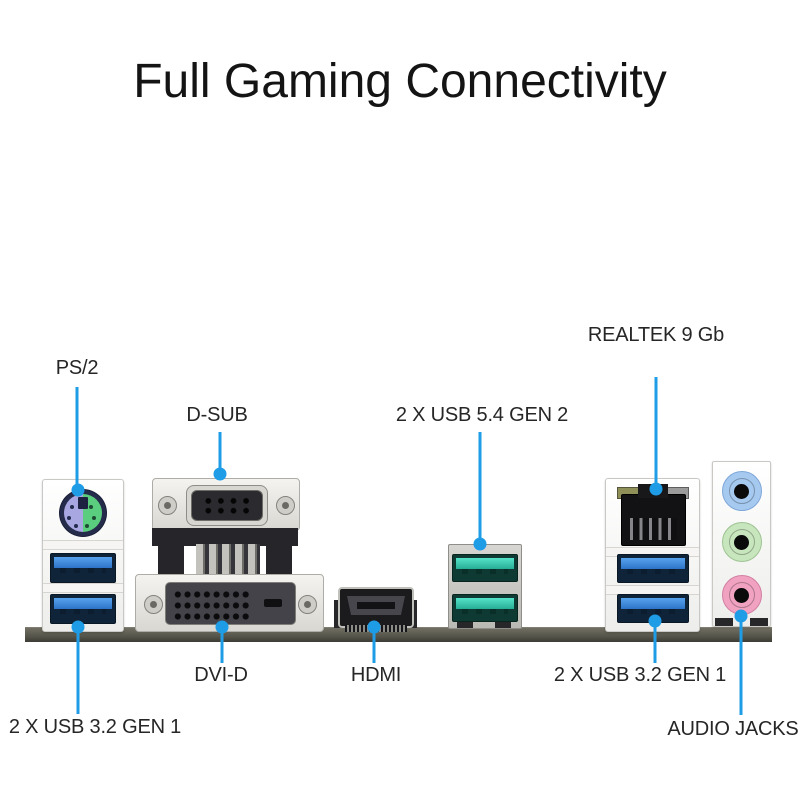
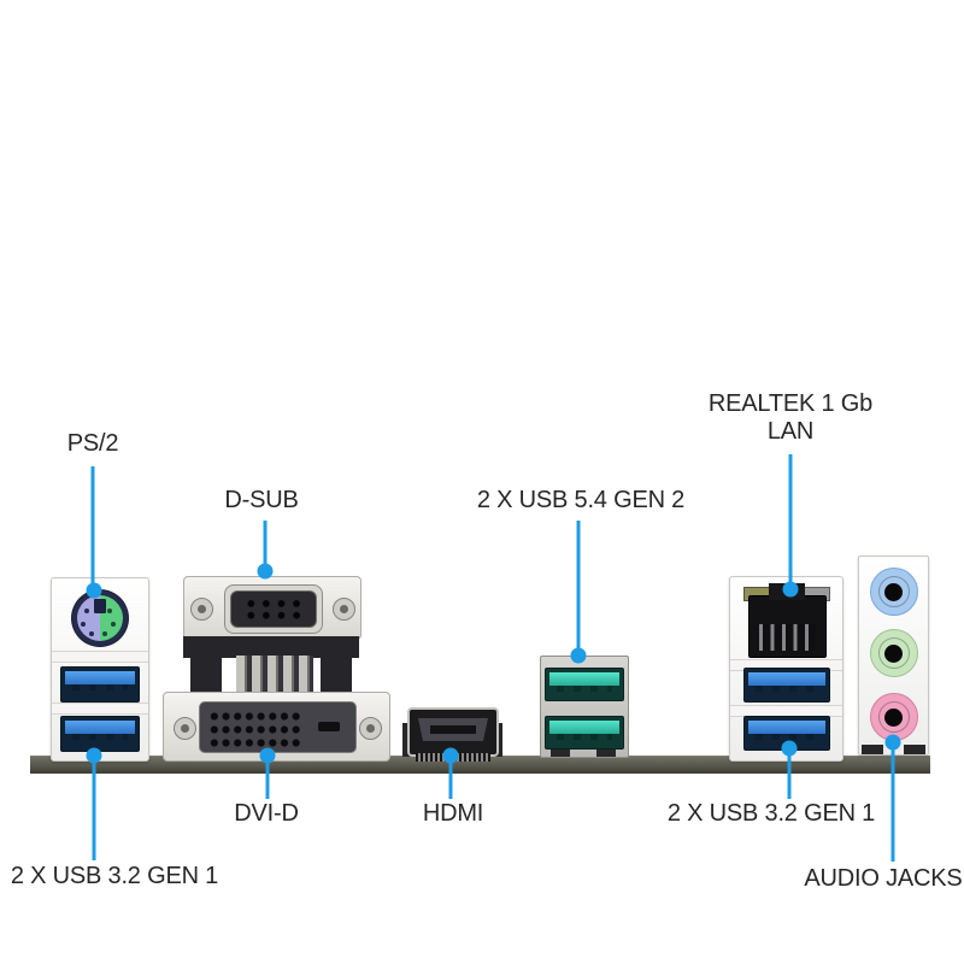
- Full Gaming Connectivity
  PS/2
  D-SUB
  2 X USB 5.4 GEN 2
- REALTEK 9 Gb
+ REALTEK 1 Gb
+ LAN
  2 X USB 3.2 GEN 1
  DVI-D
  HDMI
  2 X USB 3.2 GEN 1
  AUDIO JACKS
